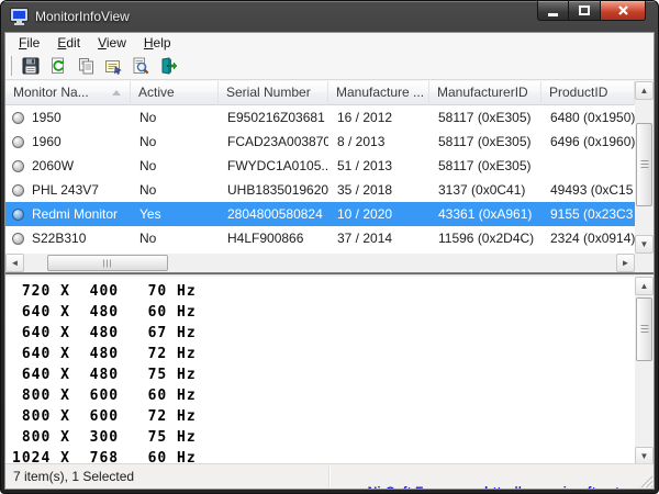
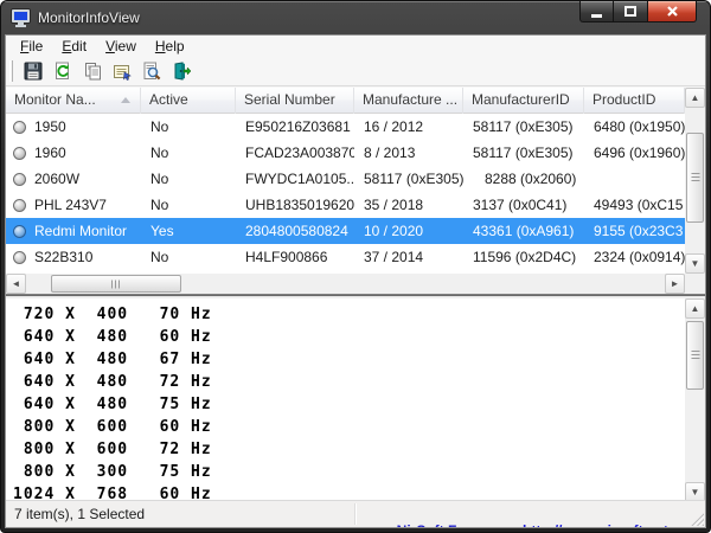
  MonitorInfoView
  File
  Edit
  View
  Help
  Monitor Na...
  Active
  Serial Number
  Manufacture ...
  ManufacturerID
  ProductID
  1950
  No
  E950216Z03681
  16 / 2012
  58117 (0xE305)
  6480 (0x1950)
  1960
  No
  FCAD23A003870
  8 / 2013
  58117 (0xE305)
  6496 (0x1960)
  2060W
  No
  FWYDC1A0105..
- 51 / 2013
  58117 (0xE305)
+ 8288 (0x2060)
  PHL 243V7
  No
  UHB1835019620
  35 / 2018
  3137 (0x0C41)
  49493 (0xC15
  Redmi Monitor
  Yes
  2804800580824
  10 / 2020
  43361 (0xA961)
  9155 (0x23C3
  S22B310
  No
  H4LF900866
  37 / 2014
  11596 (0x2D4C)
  2324 (0x0914)
  ▲
  ▼
  ◄
  ►
  720 X 400 70 Hz
  640 X 480 60 Hz
  640 X 480 67 Hz
  640 X 480 72 Hz
  640 X 480 75 Hz
  800 X 600 60 Hz
  800 X 600 72 Hz
  800 X 300 75 Hz
  1024 X 768 60 Hz
  ▲
  ▼
  7 item(s), 1 Selected
